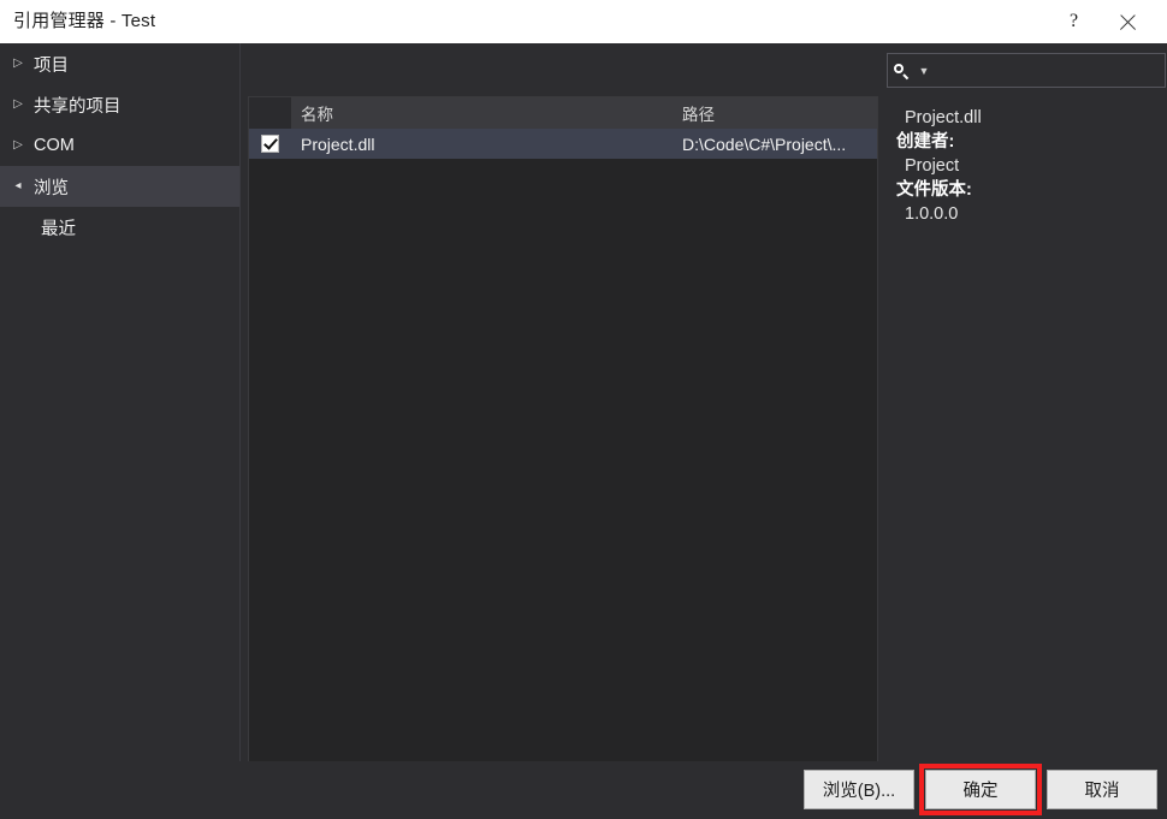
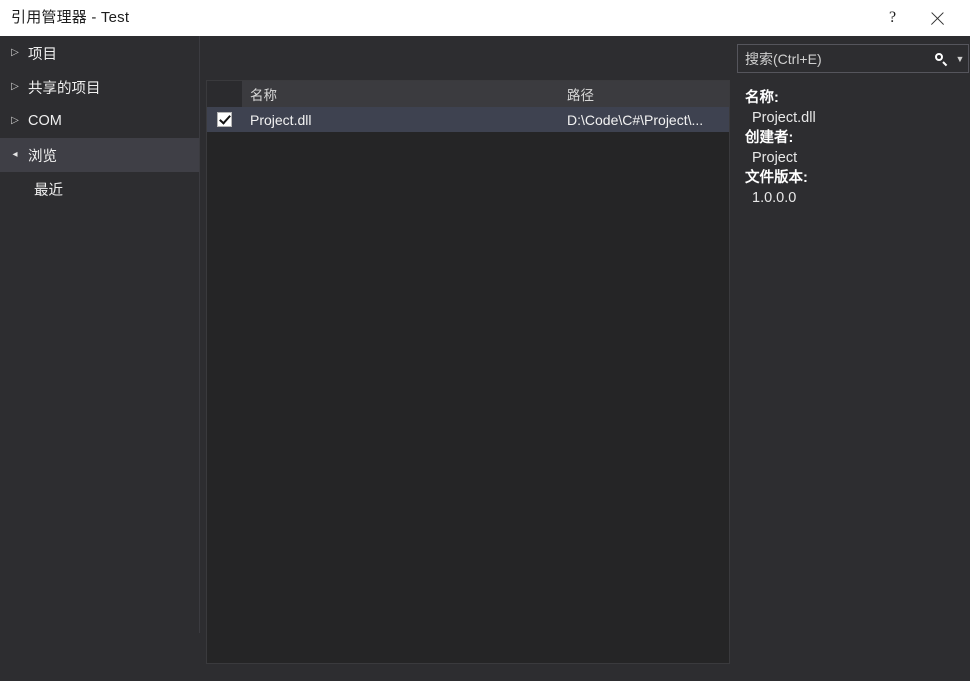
  引用管理器 - Test
  ?
  项目
  共享的项目
  COM
  浏览
  最近
  名称
  路径
  Project.dll
  D:\Code\C#\Project\...
+ 搜索(Ctrl+E)
+ 名称:
  Project.dll
  创建者:
  Project
  文件版本:
  1.0.0.0
- 浏览(B)...
- 确定
- 取消
